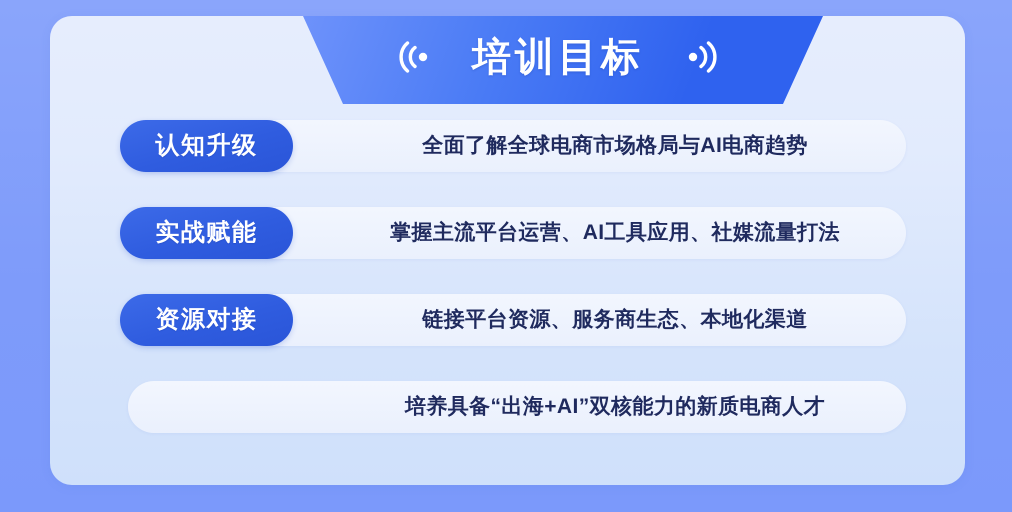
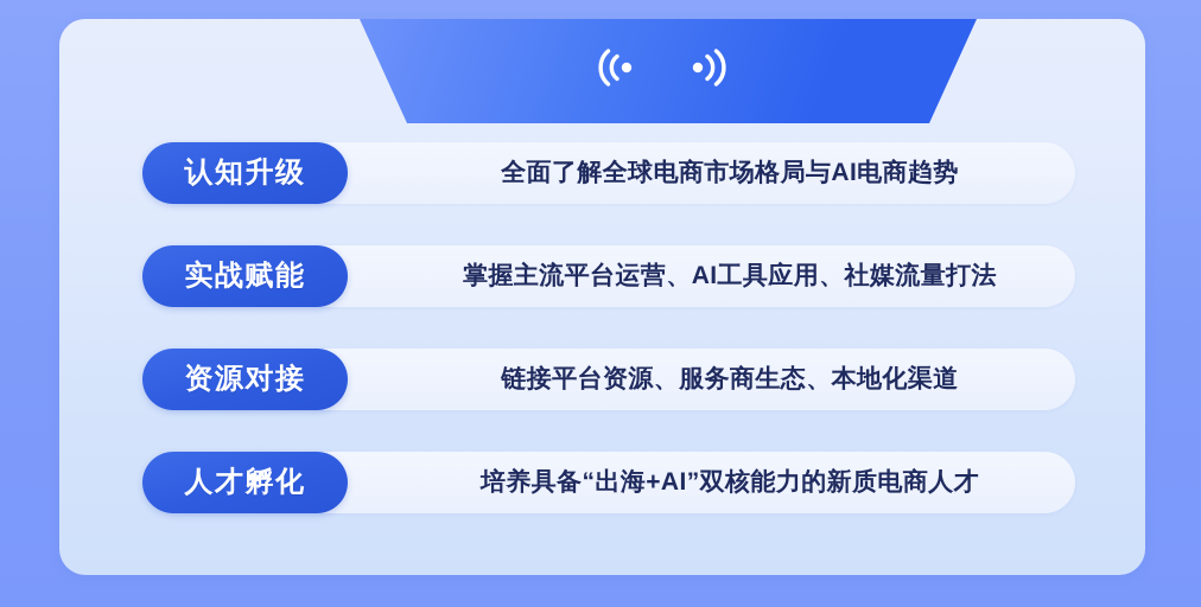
- 培训目标
  认知升级
  全面了解全球电商市场格局与AI电商趋势
  实战赋能
  掌握主流平台运营、AI工具应用、社媒流量打法
  资源对接
  链接平台资源、服务商生态、本地化渠道
+ 人才孵化
  培养具备“出海+AI”双核能力的新质电商人才
